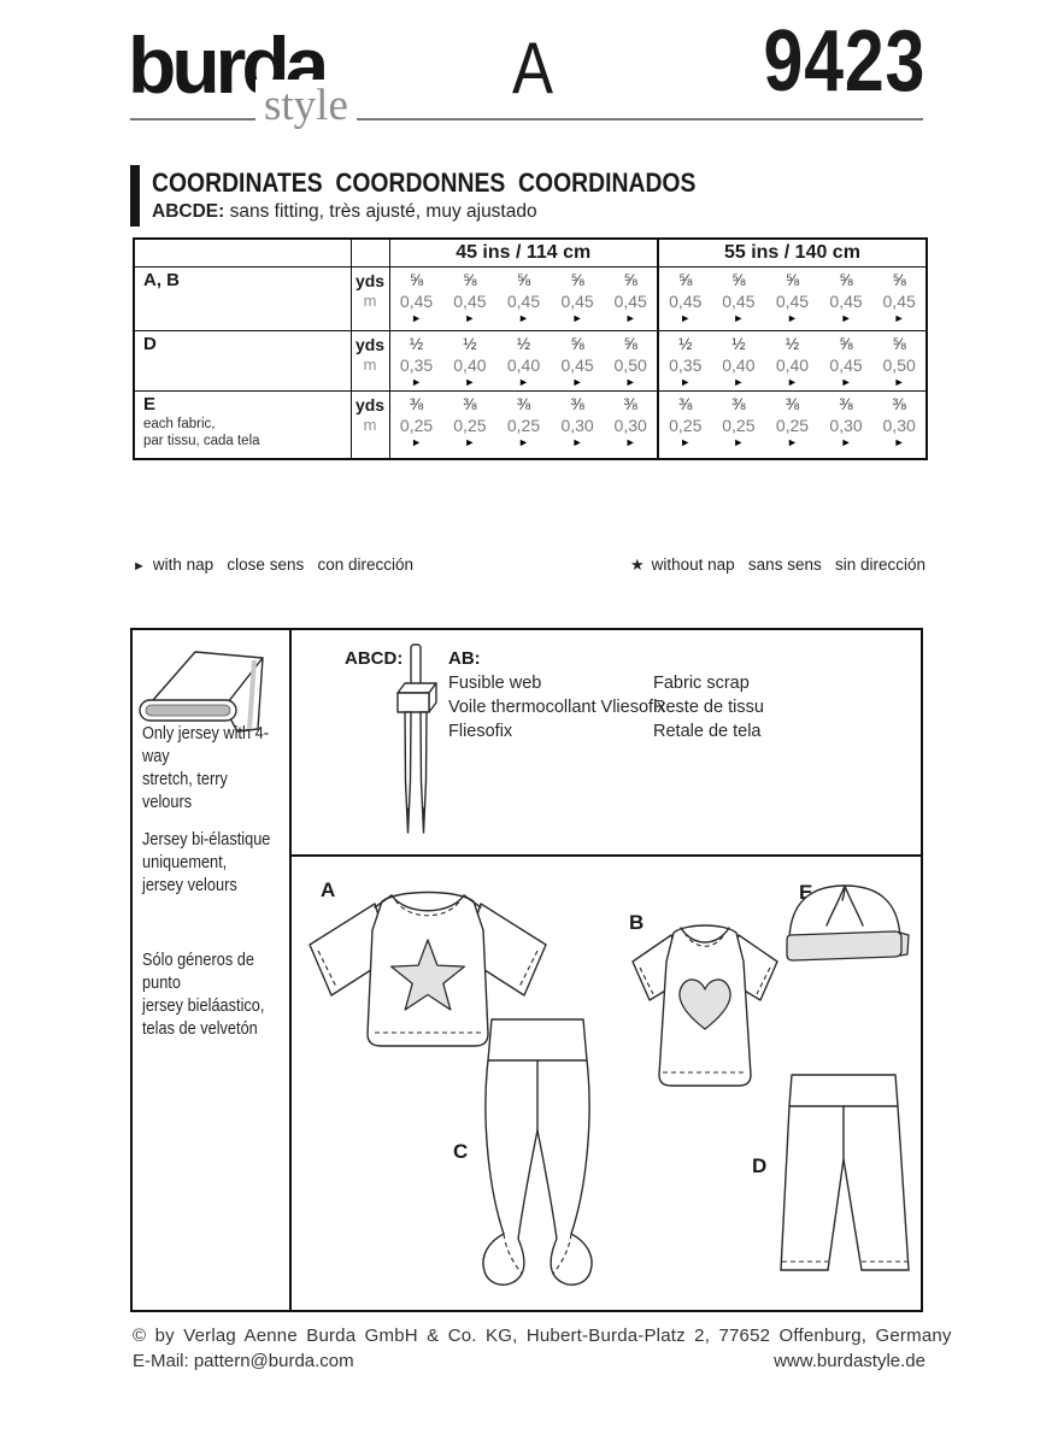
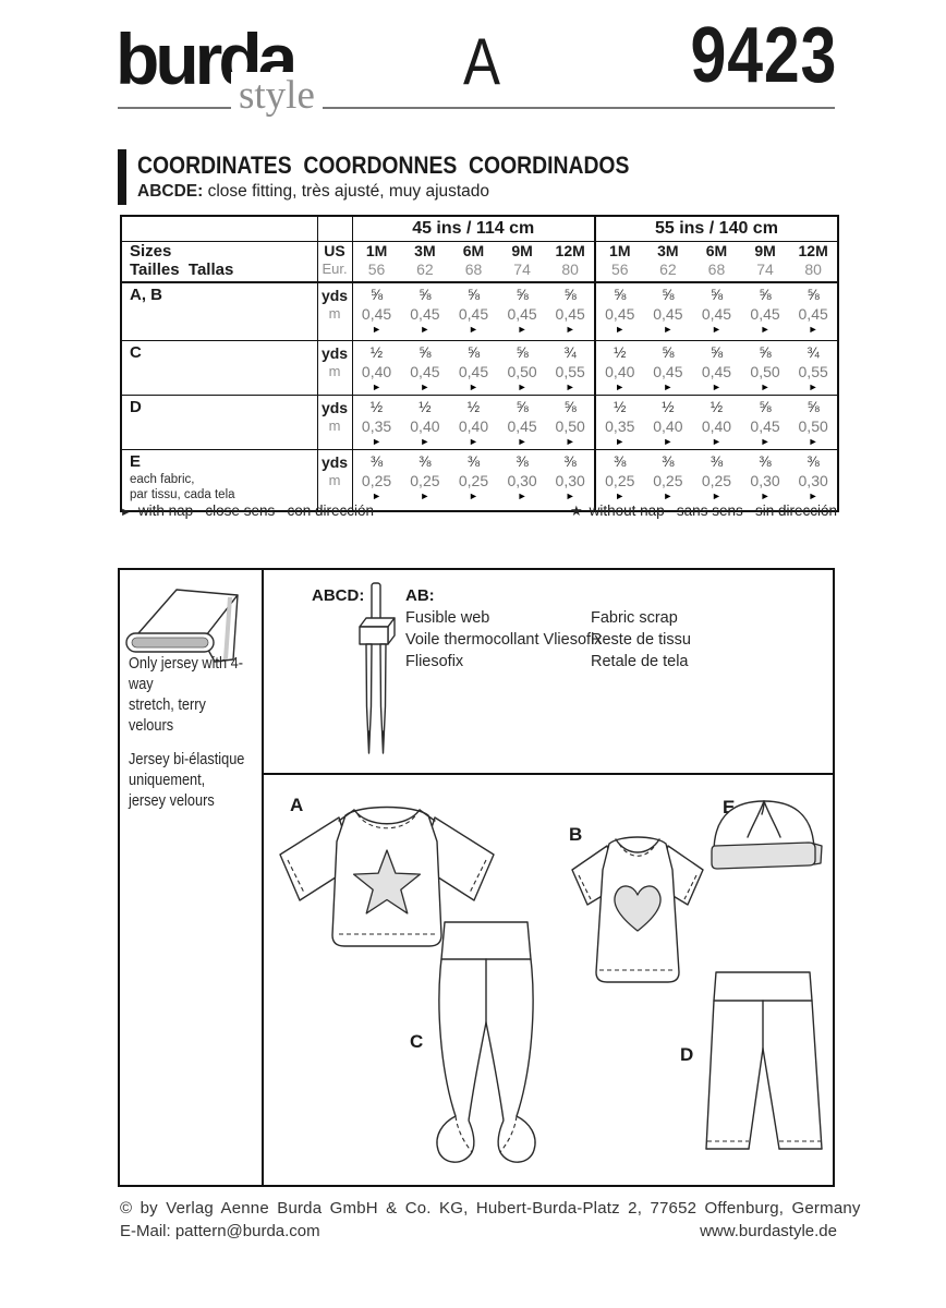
  burda
  style
  A
  9423
  COORDINATES COORDONNES COORDINADOS
- ABCDE: sans fitting, très ajusté, muy ajustado
+ ABCDE: close fitting, très ajusté, muy ajustado
  		45 ins / 114 cm	55 ins / 140 cm
+ SizesTailles Tallas	USEur.	1M56	3M62	6M68	9M74	12M80	1M56	3M62	6M68	9M74	12M80
  A, B	ydsm	⅝0,45►	⅝0,45►	⅝0,45►	⅝0,45►	⅝0,45►	⅝0,45►	⅝0,45►	⅝0,45►	⅝0,45►	⅝0,45►
+ C	ydsm	½0,40►	⅝0,45►	⅝0,45►	⅝0,50►	¾0,55►	½0,40►	⅝0,45►	⅝0,45►	⅝0,50►	¾0,55►
  D	ydsm	½0,35►	½0,40►	½0,40►	⅝0,45►	⅝0,50►	½0,35►	½0,40►	½0,40►	⅝0,45►	⅝0,50►
  Eeach fabric, par tissu, cada tela	ydsm	⅜0,25►	⅜0,25►	⅜0,25►	⅜0,30►	⅜0,30►	⅜0,25►	⅜0,25►	⅜0,25►	⅜0,30►	⅜0,30►
  ► with nap close sens con dirección
  ★ without nap sans sens sin dirección
  Only jersey with 4-way
  stretch, terry velours
  Jersey bi-élastique
  uniquement,
  jersey velours
- Sólo géneros de punto
- jersey bieláastico,
- telas de velvetón
  ABCD:
  AB:
  Fusible web
  Voile thermocollant Vliesofix
  Fliesofix
  Fabric scrap
  Reste de tissu
  Retale de tela
  A
  B
  E
  C
  D
  © by Verlag Aenne Burda GmbH & Co. KG, Hubert-Burda-Platz 2, 77652 Offenburg, Germany
  E-Mail: pattern@burda.com
  www.burdastyle.de
